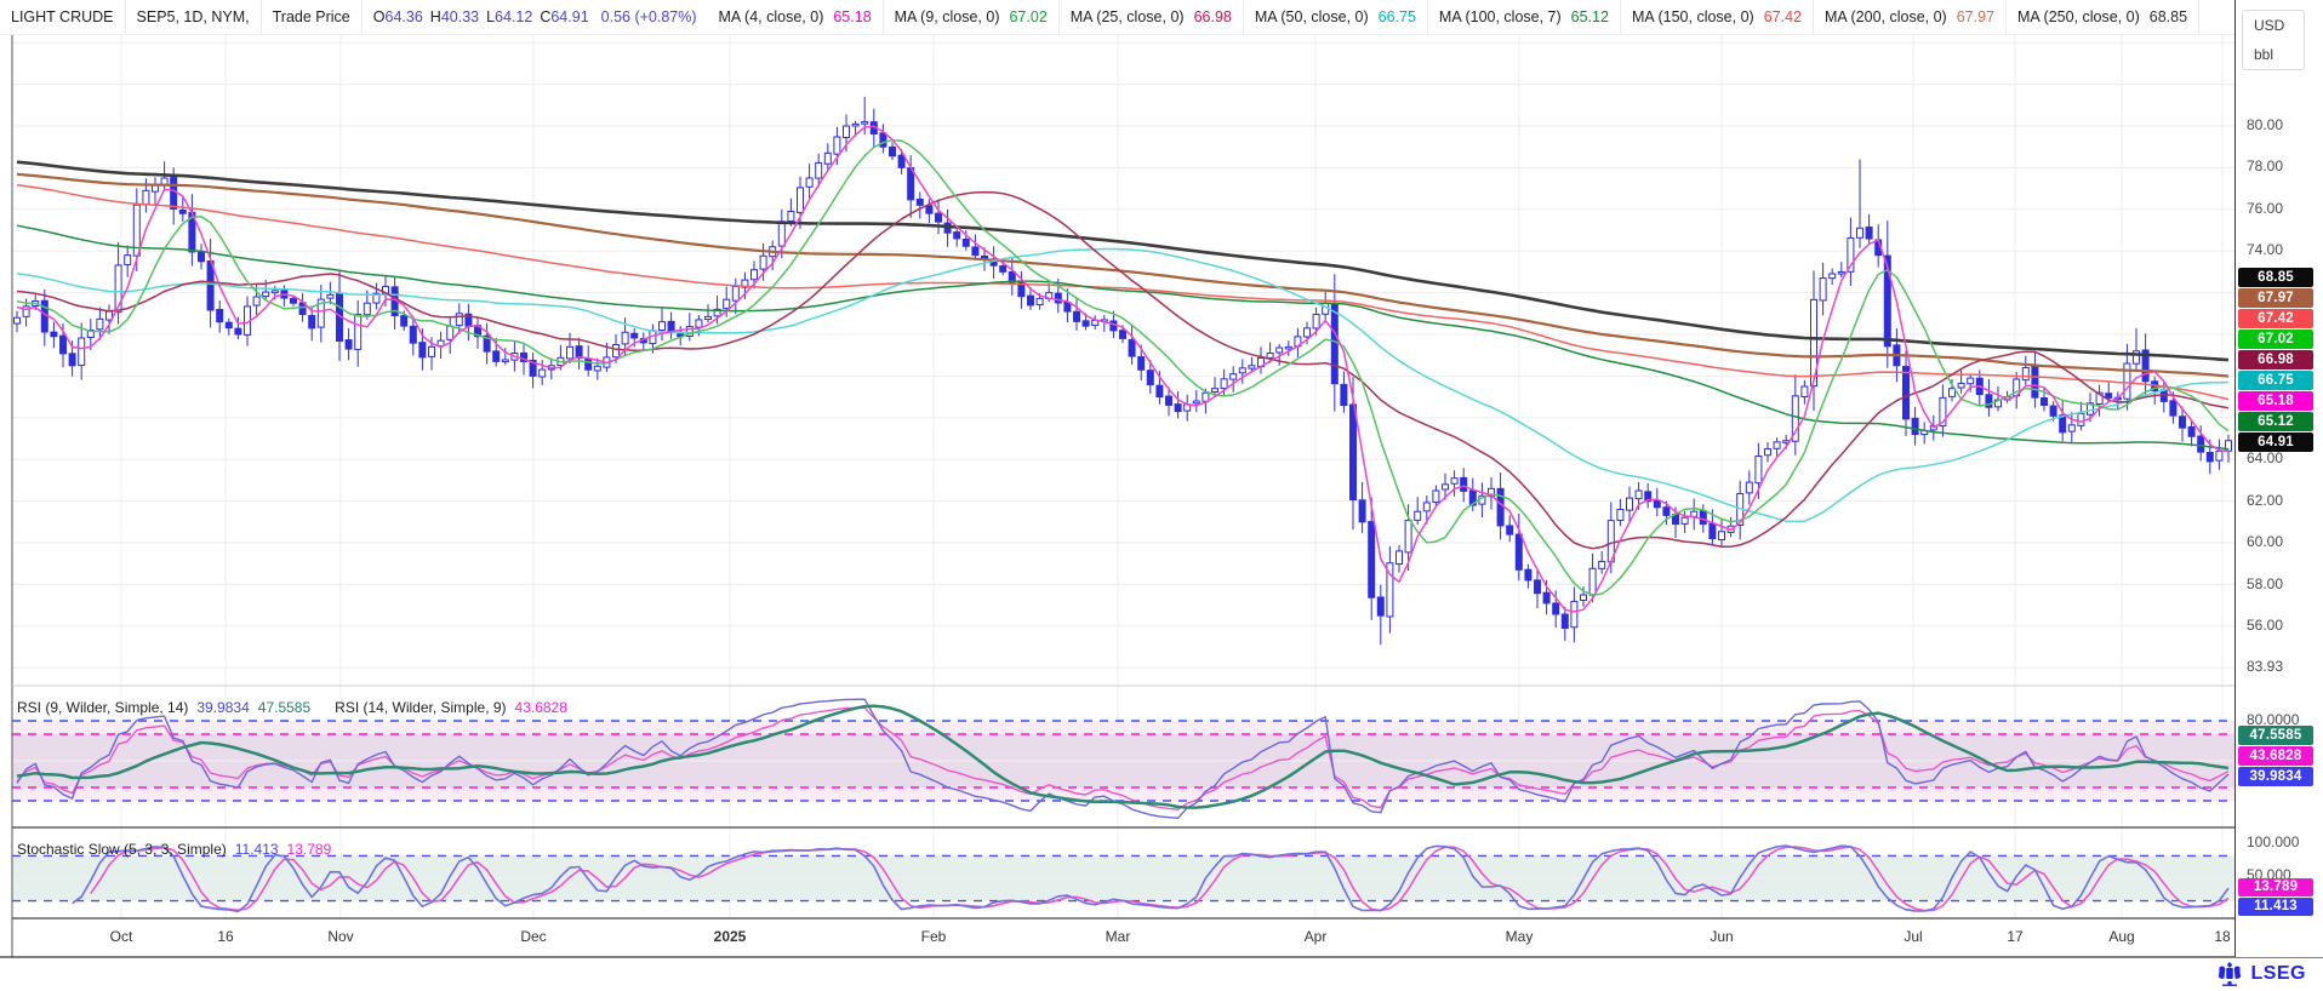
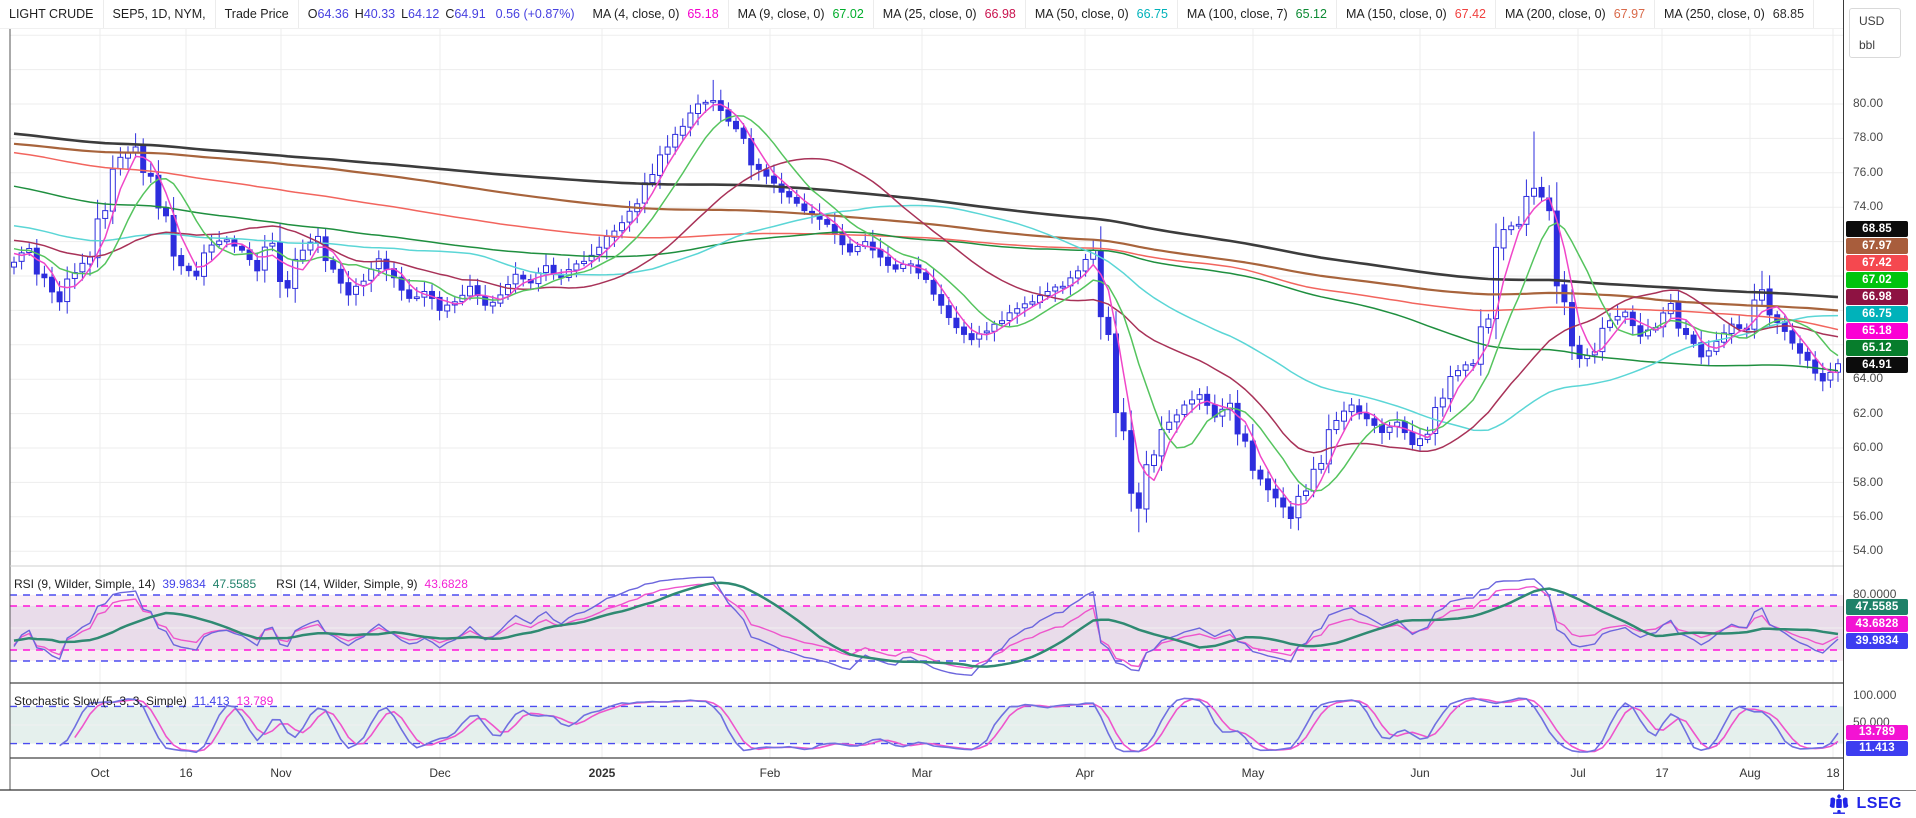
  LIGHT CRUDE
  SEP5, 1D, NYM,
  Trade Price
  O64.36
  H40.33
  L64.12
  C64.91
  0.56 (+0.87%)
  MA (4, close, 0)
  65.18
  MA (9, close, 0)
  67.02
  MA (25, close, 0)
  66.98
  MA (50, close, 0)
  66.75
  MA (100, close, 7)
  65.12
  MA (150, close, 0)
  67.42
  MA (200, close, 0)
  67.97
  MA (250, close, 0)
  68.85
  USD
  bbl
  80.00
  78.00
  76.00
  74.00
  64.00
  62.00
  60.00
  58.00
  56.00
- 83.93
+ 54.00
  68.85
  67.97
  67.42
  67.02
  66.98
  66.75
  65.18
  65.12
  64.91
  80.0000
  47.5585
  43.6828
  39.9834
  100.000
  50.000
  13.789
  11.413
  RSI (9, Wilder, Simple, 14)
  39.9834
  47.5585
  RSI (14, Wilder, Simple, 9)
  43.6828
  Stochastic Slow (5, 3, 3, Simple)
  11.413
  13.789
  Oct
  16
  Nov
  Dec
  2025
  Feb
  Mar
  Apr
  May
  Jun
  Jul
  17
  Aug
  18
  LSEG
